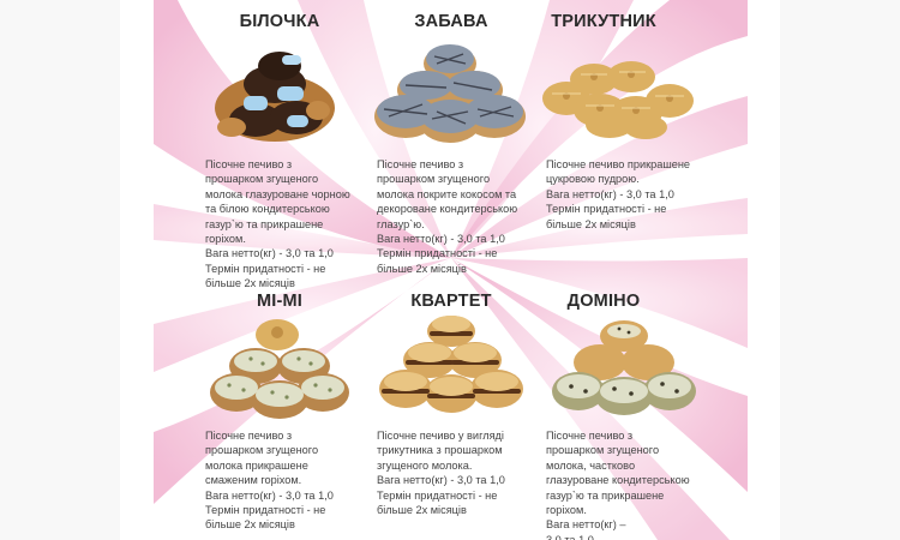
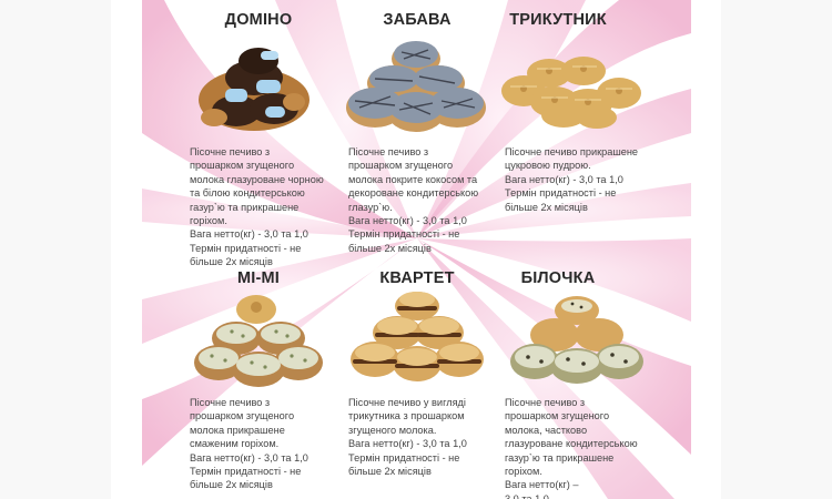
- БІЛОЧКА
+ ДОМІНО
  Пісочне печиво з
  прошарком згущеного
  молока глазуроване чорною
  та білою кондитерською
  газур`ю та прикрашене
  горіхом.
  Вага нетто(кг) - 3,0 та 1,0
  Термін придатності - не
  більше 2х місяців
  ЗАБАВА
  Пісочне печиво з
  прошарком згущеного
  молока покрите кокосом та
  декороване кондитерською
  глазур`ю.
  Вага нетто(кг) - 3,0 та 1,0
  Термін придатності - не
  більше 2х місяців
  ТРИКУТНИК
  Пісочне печиво прикрашене
  цукровою пудрою.
  Вага нетто(кг) - 3,0 та 1,0
  Термін придатності - не
  більше 2х місяців
  МІ-МІ
  Пісочне печиво з
  прошарком згущеного
  молока прикрашене
  смаженим горіхом.
  Вага нетто(кг) - 3,0 та 1,0
  Термін придатності - не
  більше 2х місяців
  КВАРТЕТ
  Пісочне печиво у вигляді
  трикутника з прошарком
  згущеного молока.
  Вага нетто(кг) - 3,0 та 1,0
  Термін придатності - не
  більше 2х місяців
- ДОМІНО
+ БІЛОЧКА
  Пісочне печиво з
  прошарком згущеного
  молока, частково
  глазуроване кондитерською
  газур`ю та прикрашене
  горіхом.
  Вага нетто(кг) –
